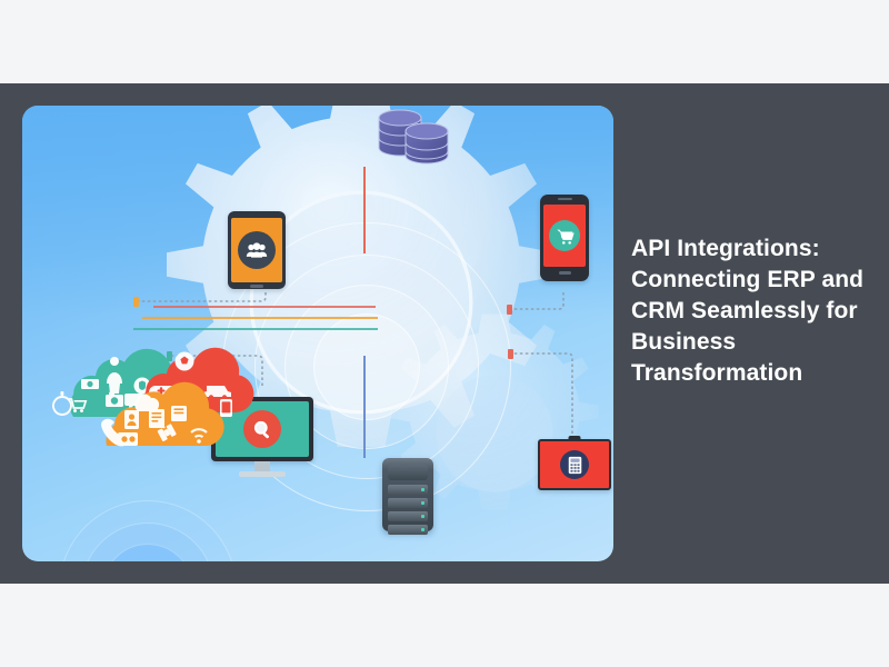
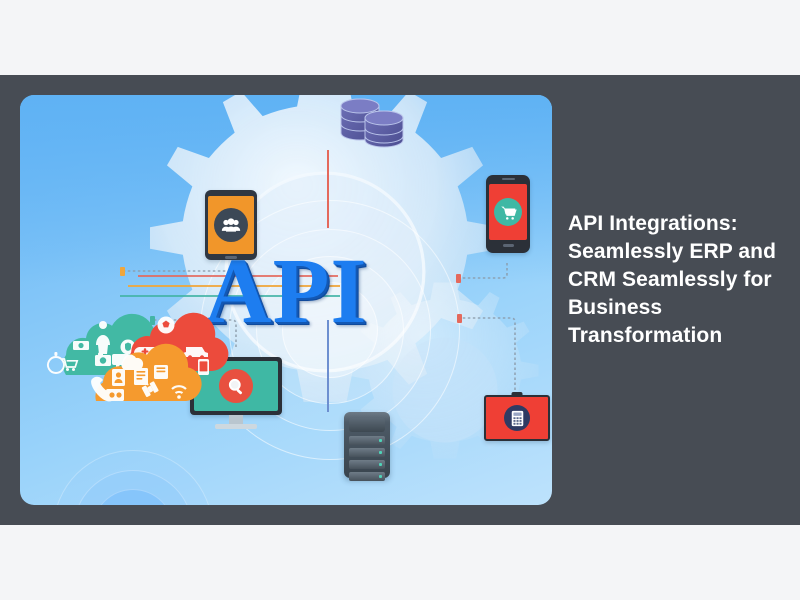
+ API
- API Integrations: Connecting ERP and CRM Seamlessly for Business Transformation
+ API Integrations: Seamlessly ERP and CRM Seamlessly for Business Transformation
